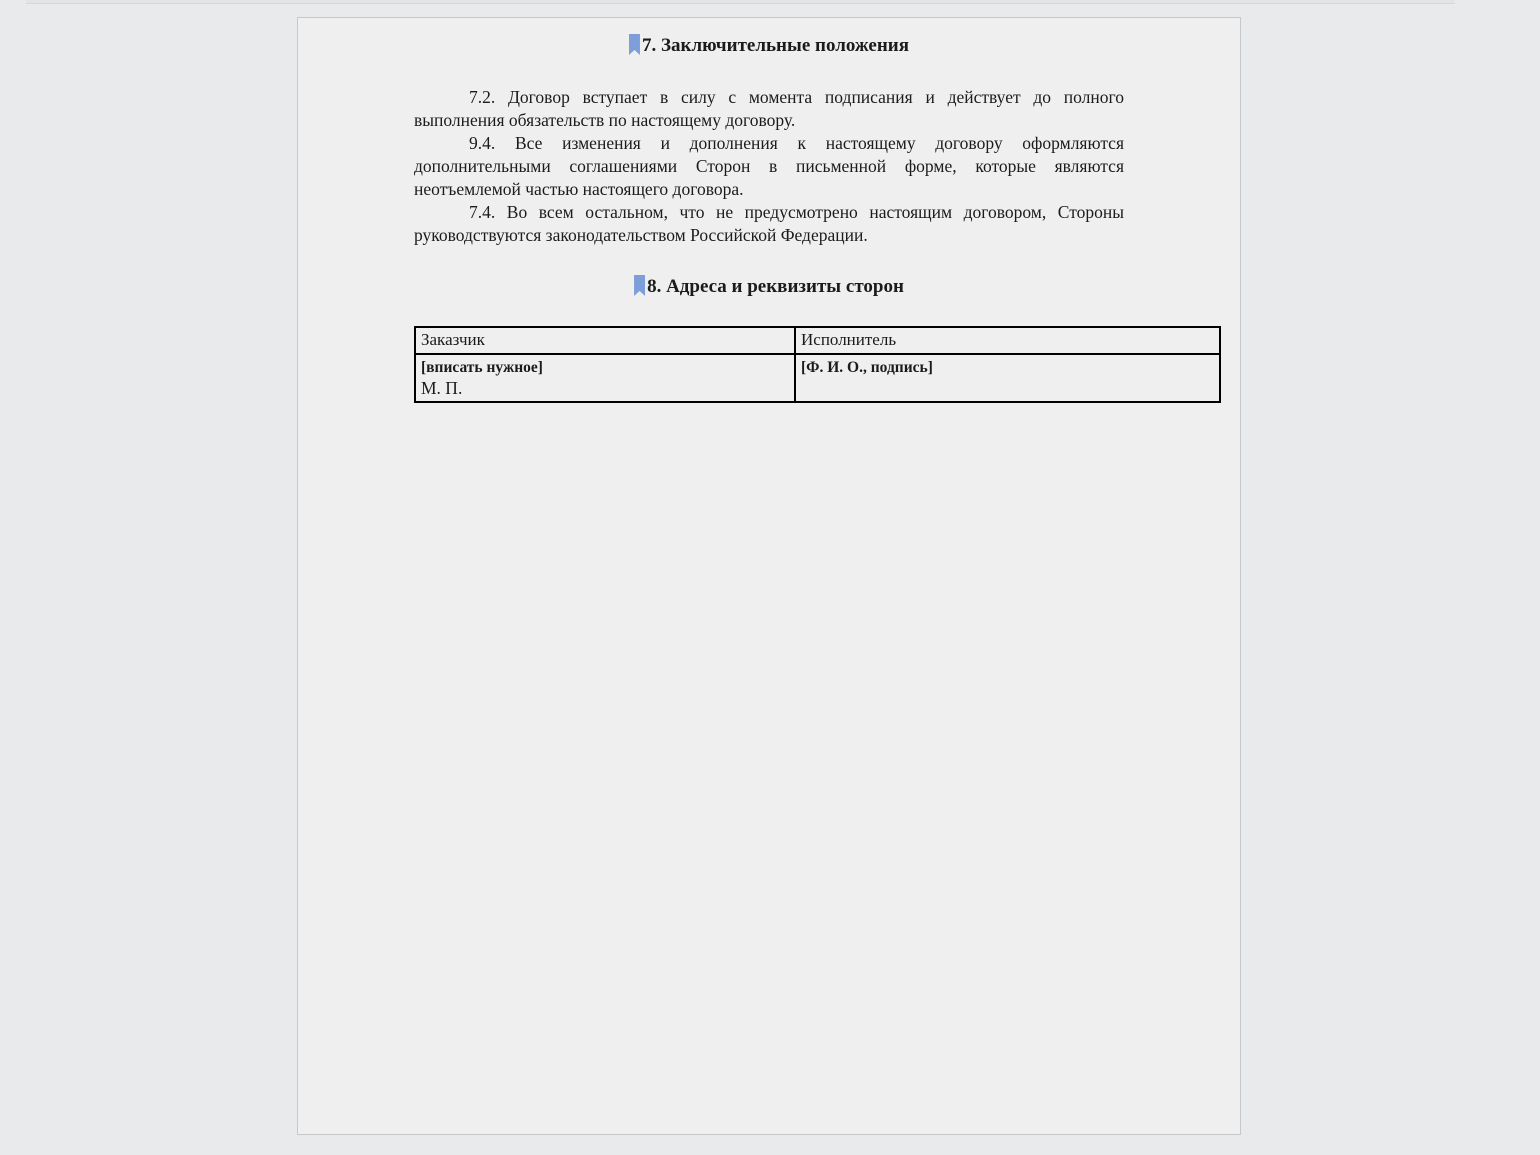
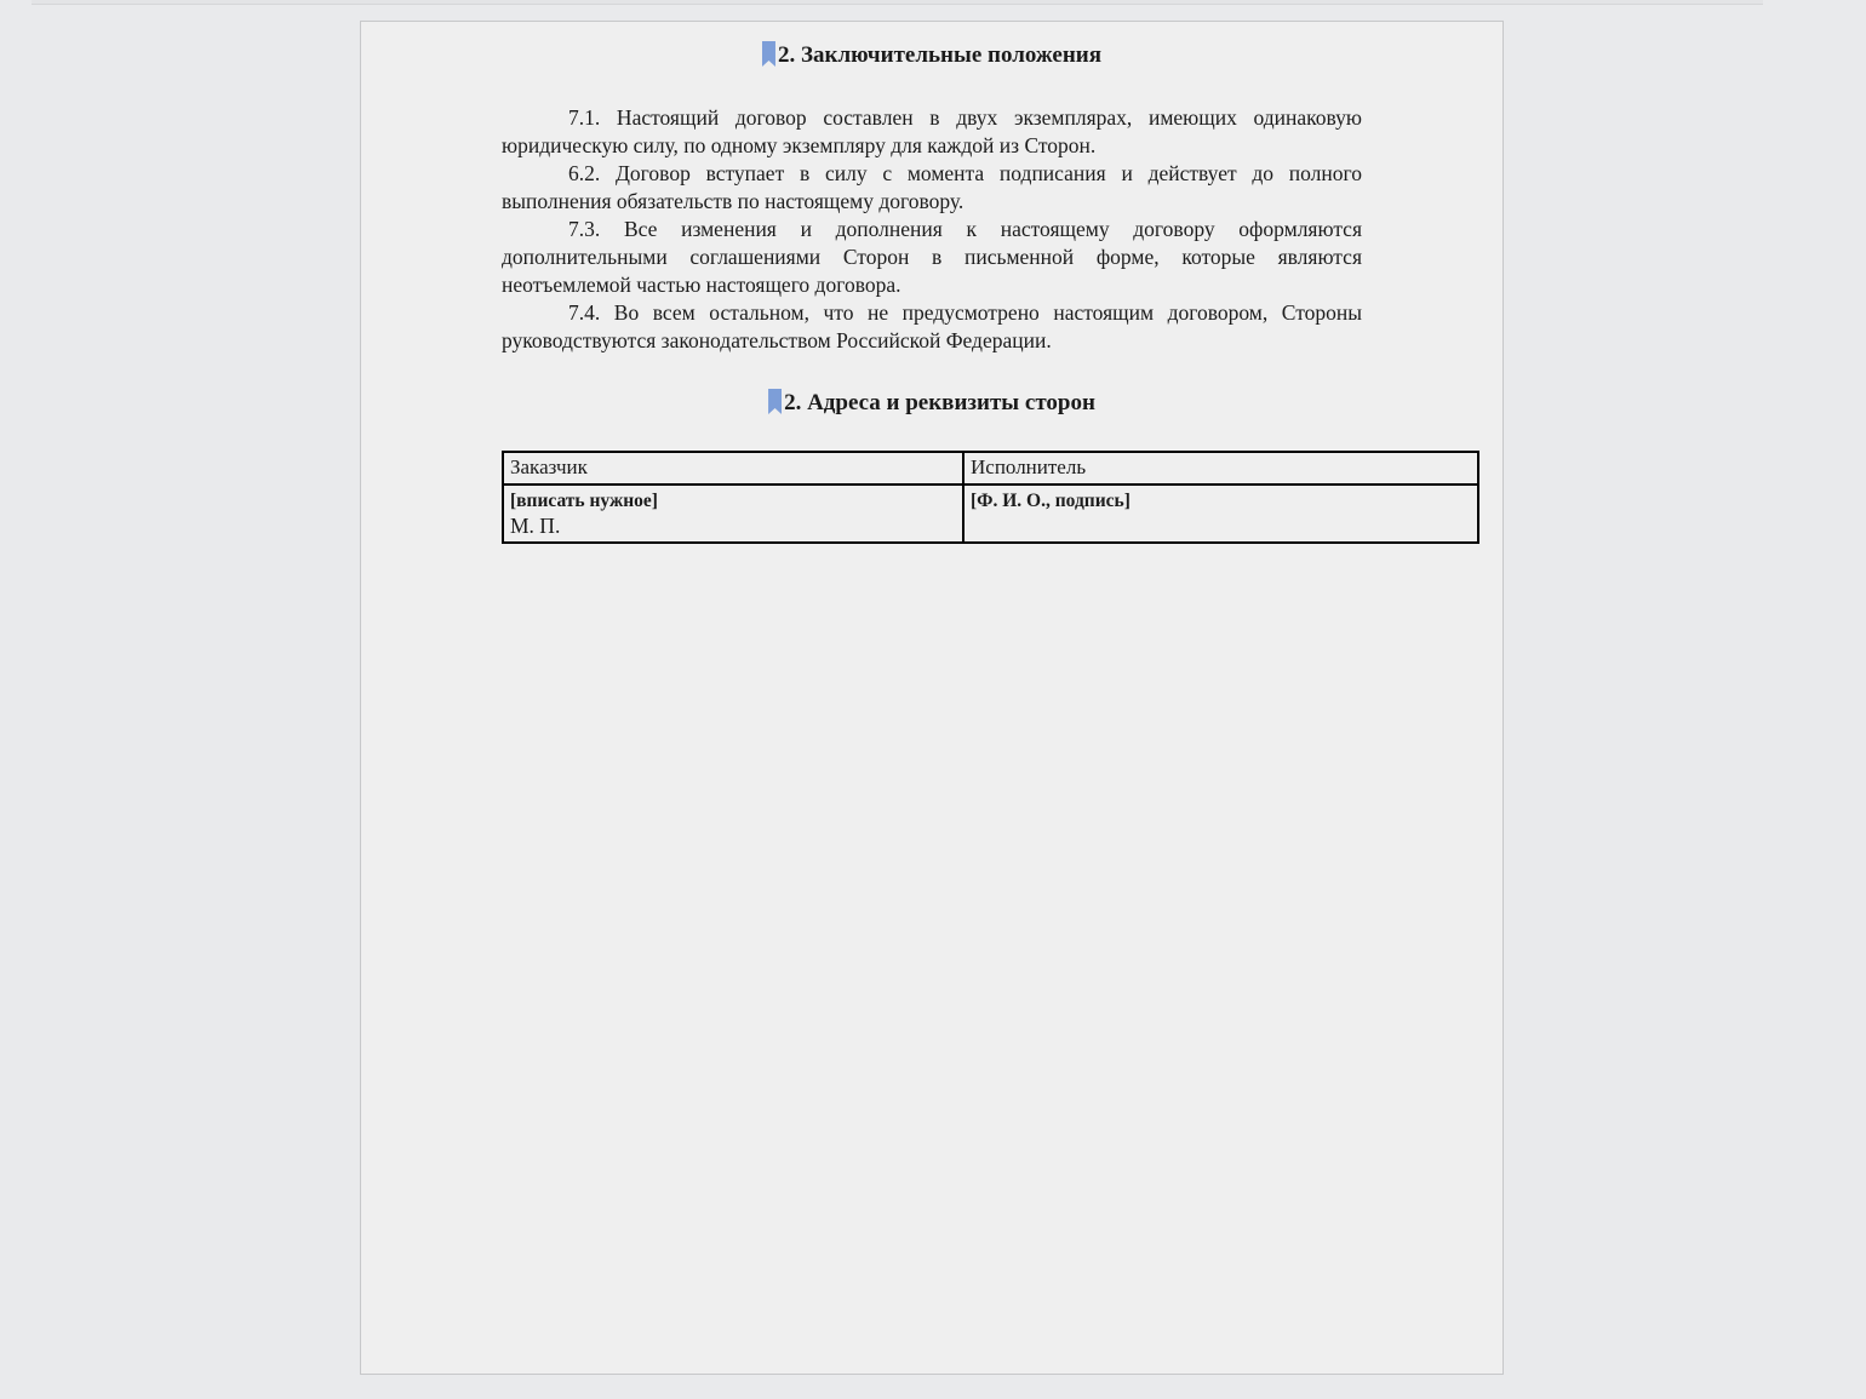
- 7. Заключительные положения
+ 2. Заключительные положения
+ 7.1. Настоящий договор составлен в двух экземплярах, имеющих одинаковую юридическую силу, по одному экземпляру для каждой из Сторон.
- 7.2. Договор вступает в силу с момента подписания и действует до полного выполнения обязательств по настоящему договору.
+ 6.2. Договор вступает в силу с момента подписания и действует до полного выполнения обязательств по настоящему договору.
- 9.4. Все изменения и дополнения к настоящему договору оформляются дополнительными соглашениями Сторон в письменной форме, которые являются неотъемлемой частью настоящего договора.
+ 7.3. Все изменения и дополнения к настоящему договору оформляются дополнительными соглашениями Сторон в письменной форме, которые являются неотъемлемой частью настоящего договора.
  7.4. Во всем остальном, что не предусмотрено настоящим договором, Стороны руководствуются законодательством Российской Федерации.
- 8. Адреса и реквизиты сторон
+ 2. Адреса и реквизиты сторон
  Заказчик	Исполнитель
  [вписать нужное] М. П.	[Ф. И. О., подпись]
